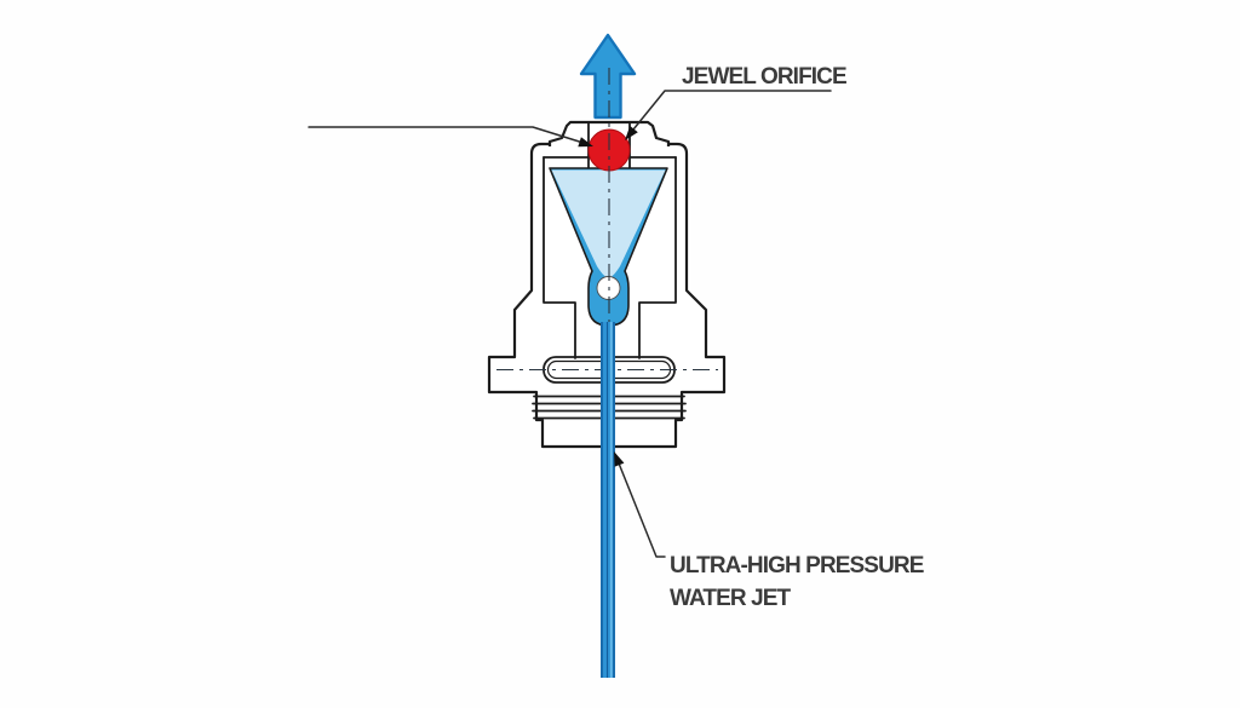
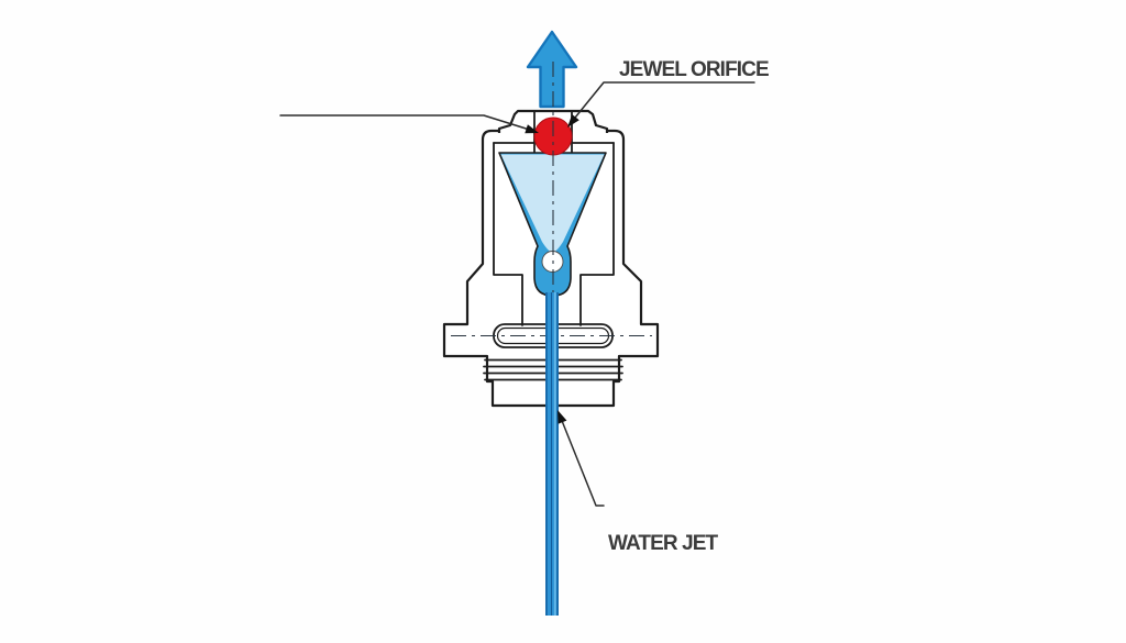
  JEWEL ORIFICE
- ULTRA-HIGH PRESSURE
  WATER JET
